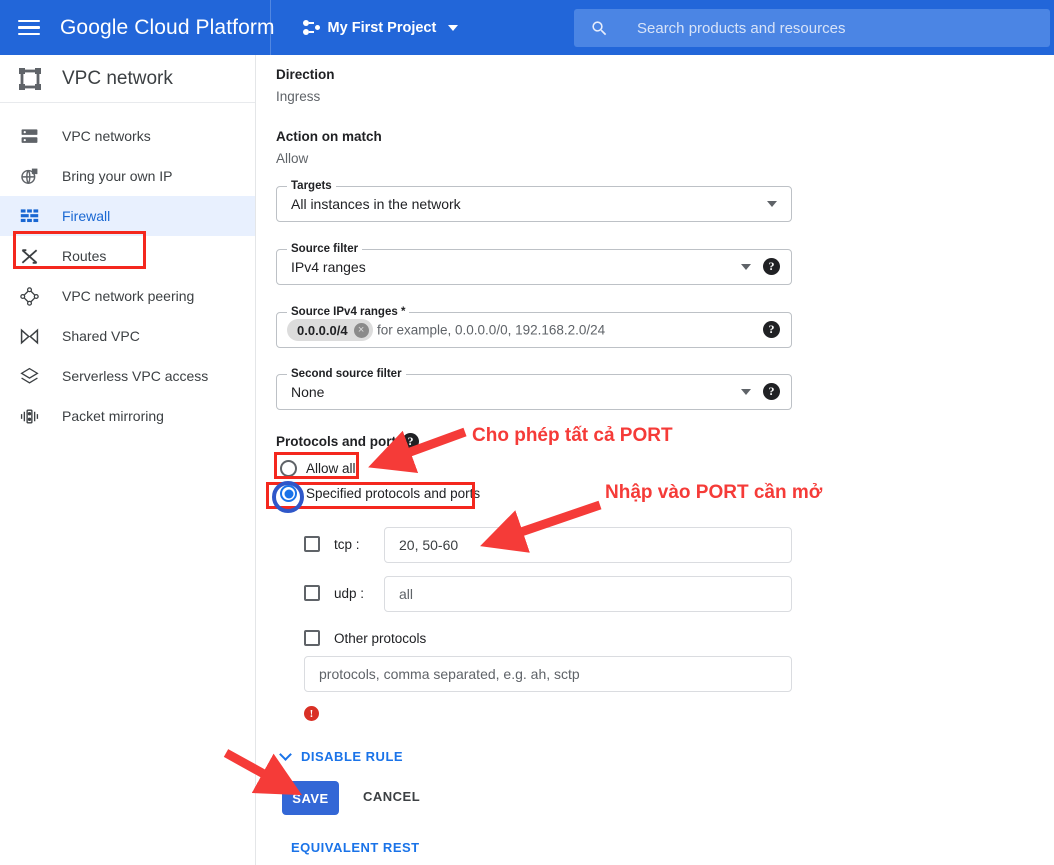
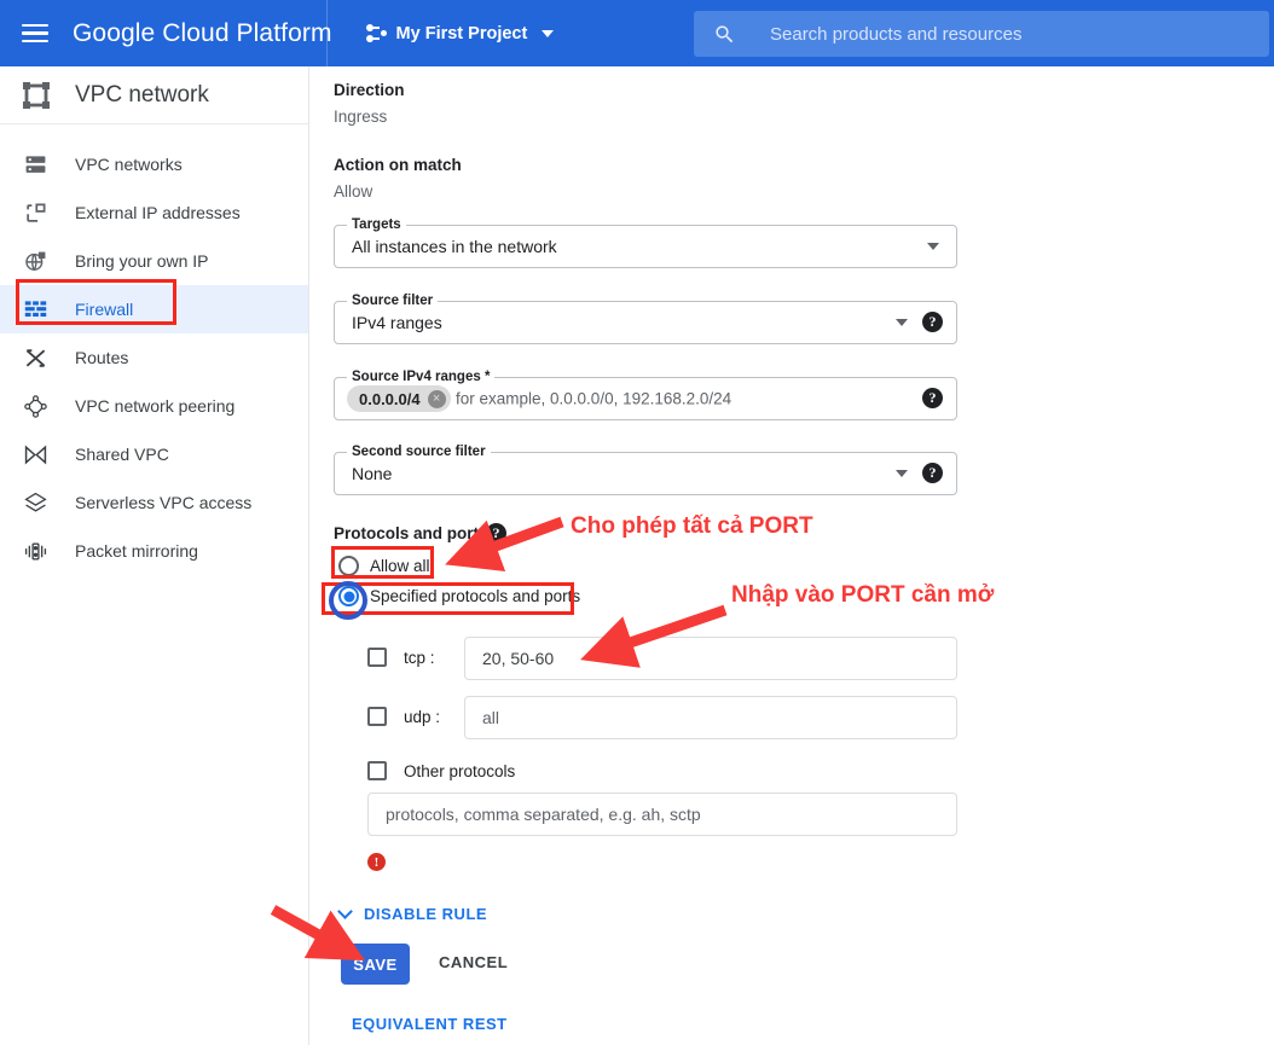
  Google Cloud Platform
  My First Project
  Search products and resources
  VPC network
  VPC networks
+ External IP addresses
  Bring your own IP
  Firewall
  Routes
  VPC network peering
  Shared VPC
  Serverless VPC access
  Packet mirroring
  Direction
  Ingress
  Action on match
  Allow
  Targets
  All instances in the network
  Source filter
  IPv4 ranges
  ?
  Source IPv4 ranges *
  0.0.0.0/4
  ×
  for example, 0.0.0.0/0, 192.168.2.0/24
  ?
  Second source filter
  None
  ?
  Protocols and ports
  ?
  Allow all
  Specified protocols and ports
  tcp :
  20, 50-60
  udp :
  all
  Other protocols
  protocols, comma separated, e.g. ah, sctp
  !
  DISABLE RULE
  SAVE
  CANCEL
  EQUIVALENT REST
  Cho phép tất cả PORT
  Nhập vào PORT cần mở
